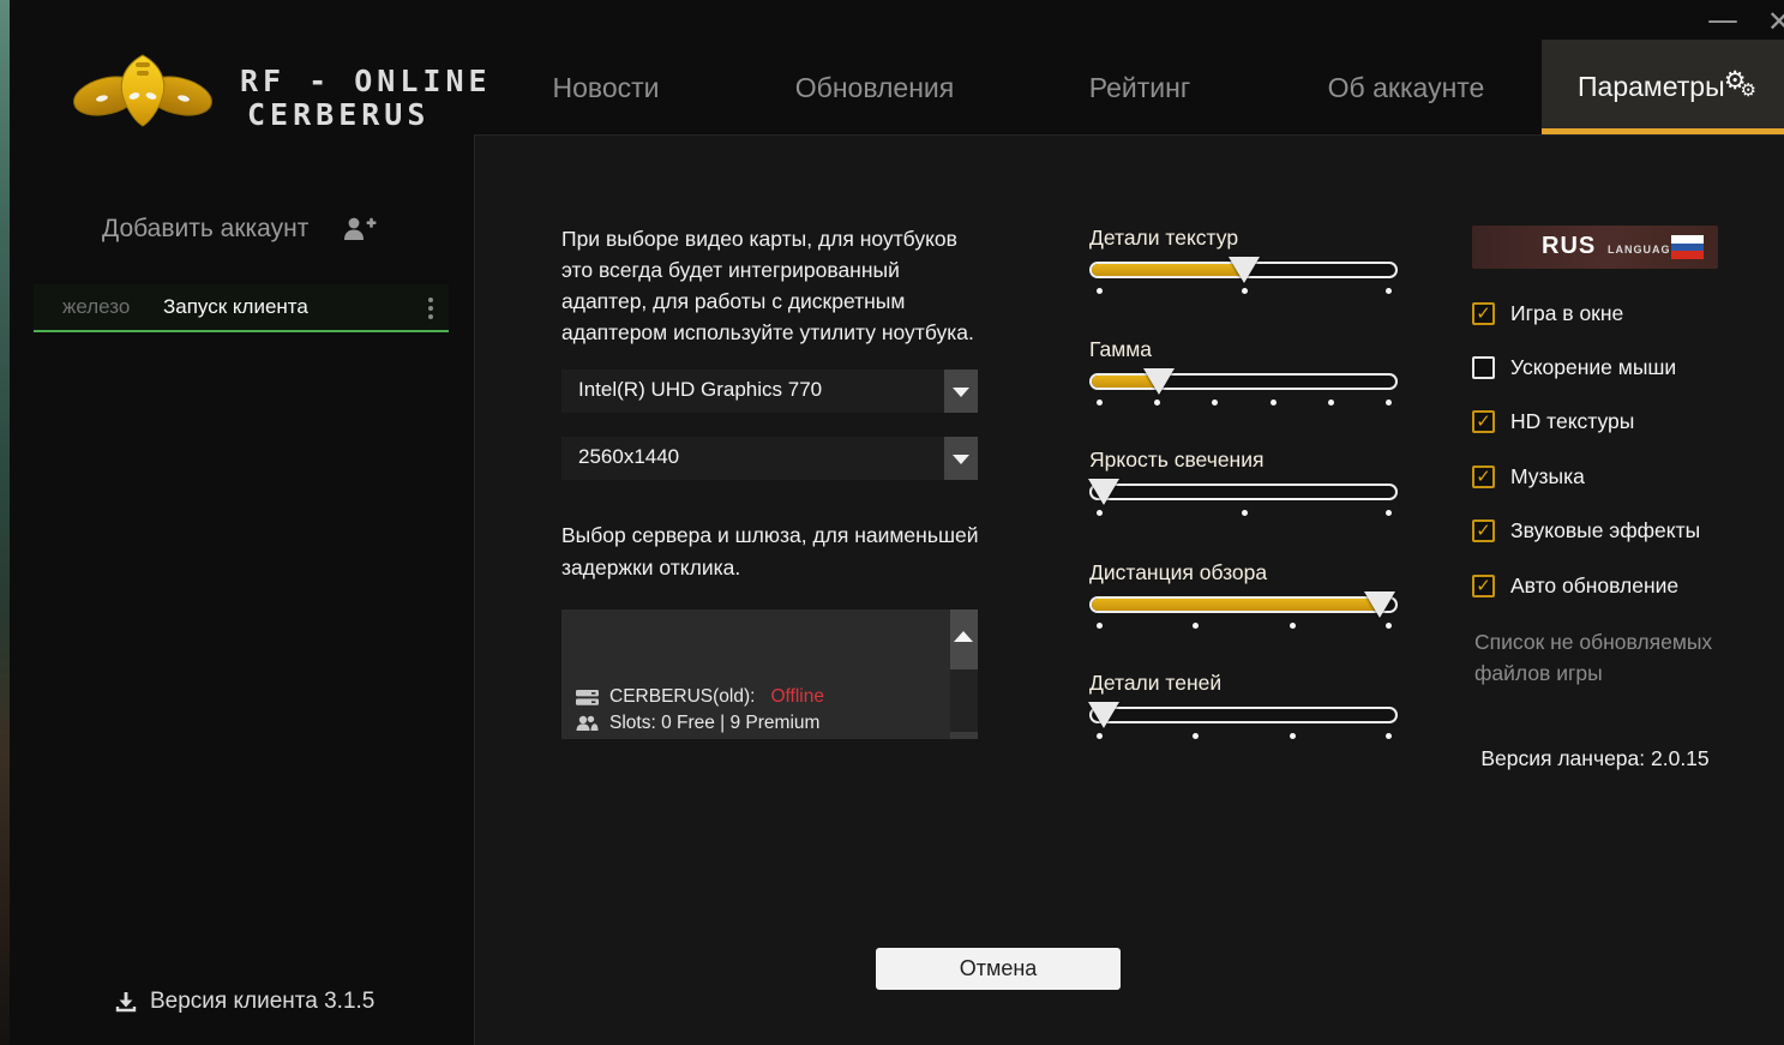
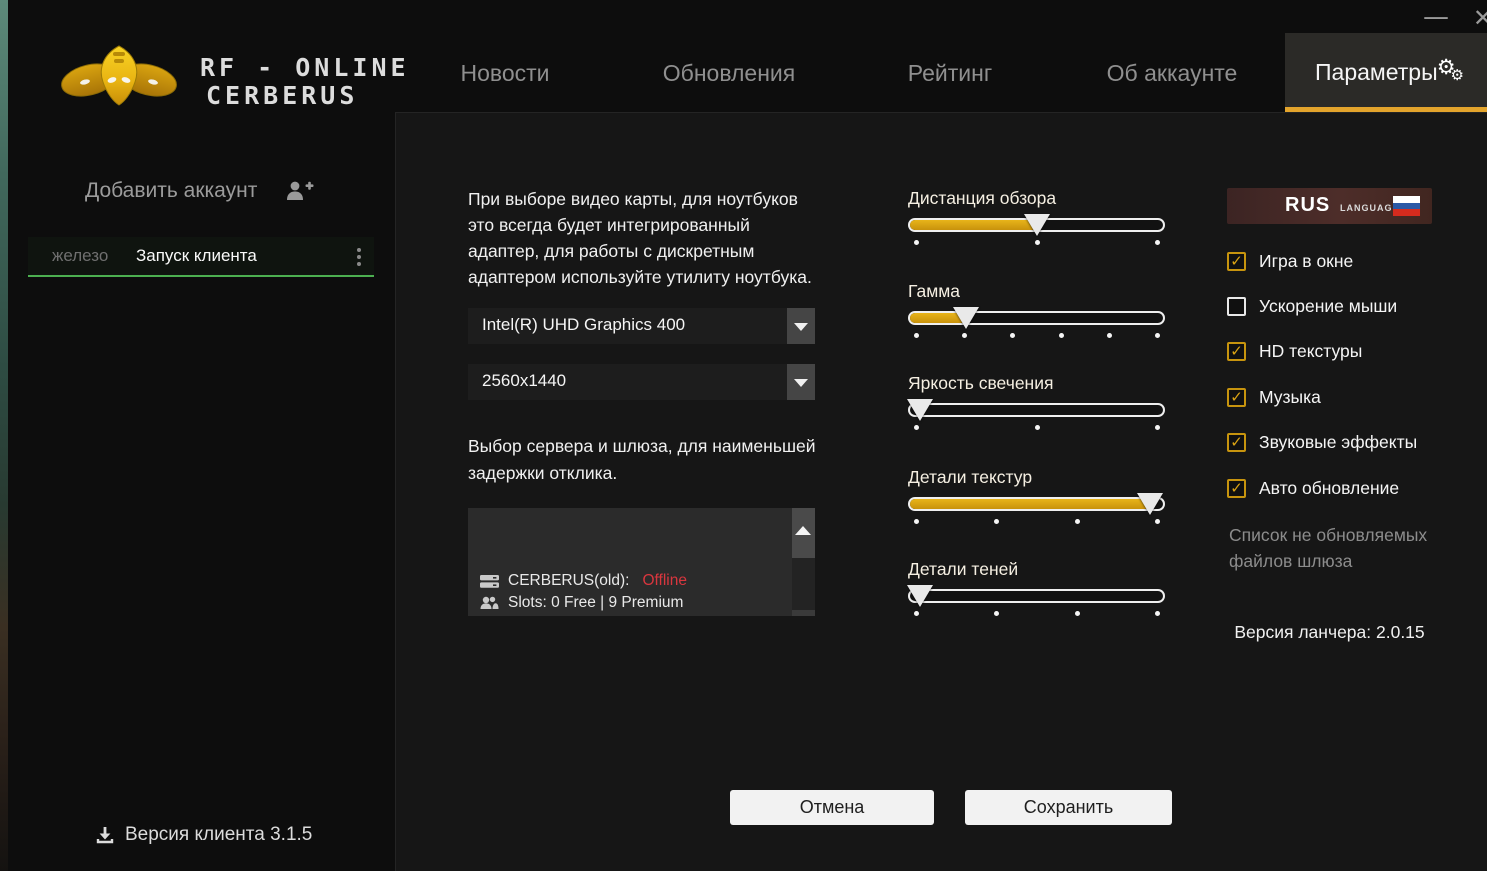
  —
  ✕
  RF - ONLINE
  CERBERUS
  Новости
  Обновления
  Рейтинг
  Об аккаунте
  Параметры
  ⚙⚙
  Добавить аккаунт
  железо
  Запуск клиента
  Версия клиента 3.1.5
  При выборе видео карты, для ноутбуков это всегда будет интегрированный адаптер, для работы с дискретным адаптером используйте утилиту ноутбука.
- Intel(R) UHD Graphics 770
+ Intel(R) UHD Graphics 400
  2560x1440
  Выбор сервера и шлюза, для наименьшей задержки отклика.
  CERBERUS(old):
  Offline
  Slots: 0 Free | 9 Premium
- Детали текстур
+ Дистанция обзора
  Гамма
  Яркость свечения
- Дистанция обзора
+ Детали текстур
  Детали теней
  RUS
  LANGUAG
  ✓
  Игра в окне
  Ускорение мыши
  ✓
  HD текстуры
  ✓
  Музыка
  ✓
  Звуковые эффекты
  ✓
  Авто обновление
- Список не обновляемых файлов игры
+ Список не обновляемых файлов шлюза
  Версия ланчера: 2.0.15
  Отмена
+ Сохранить
